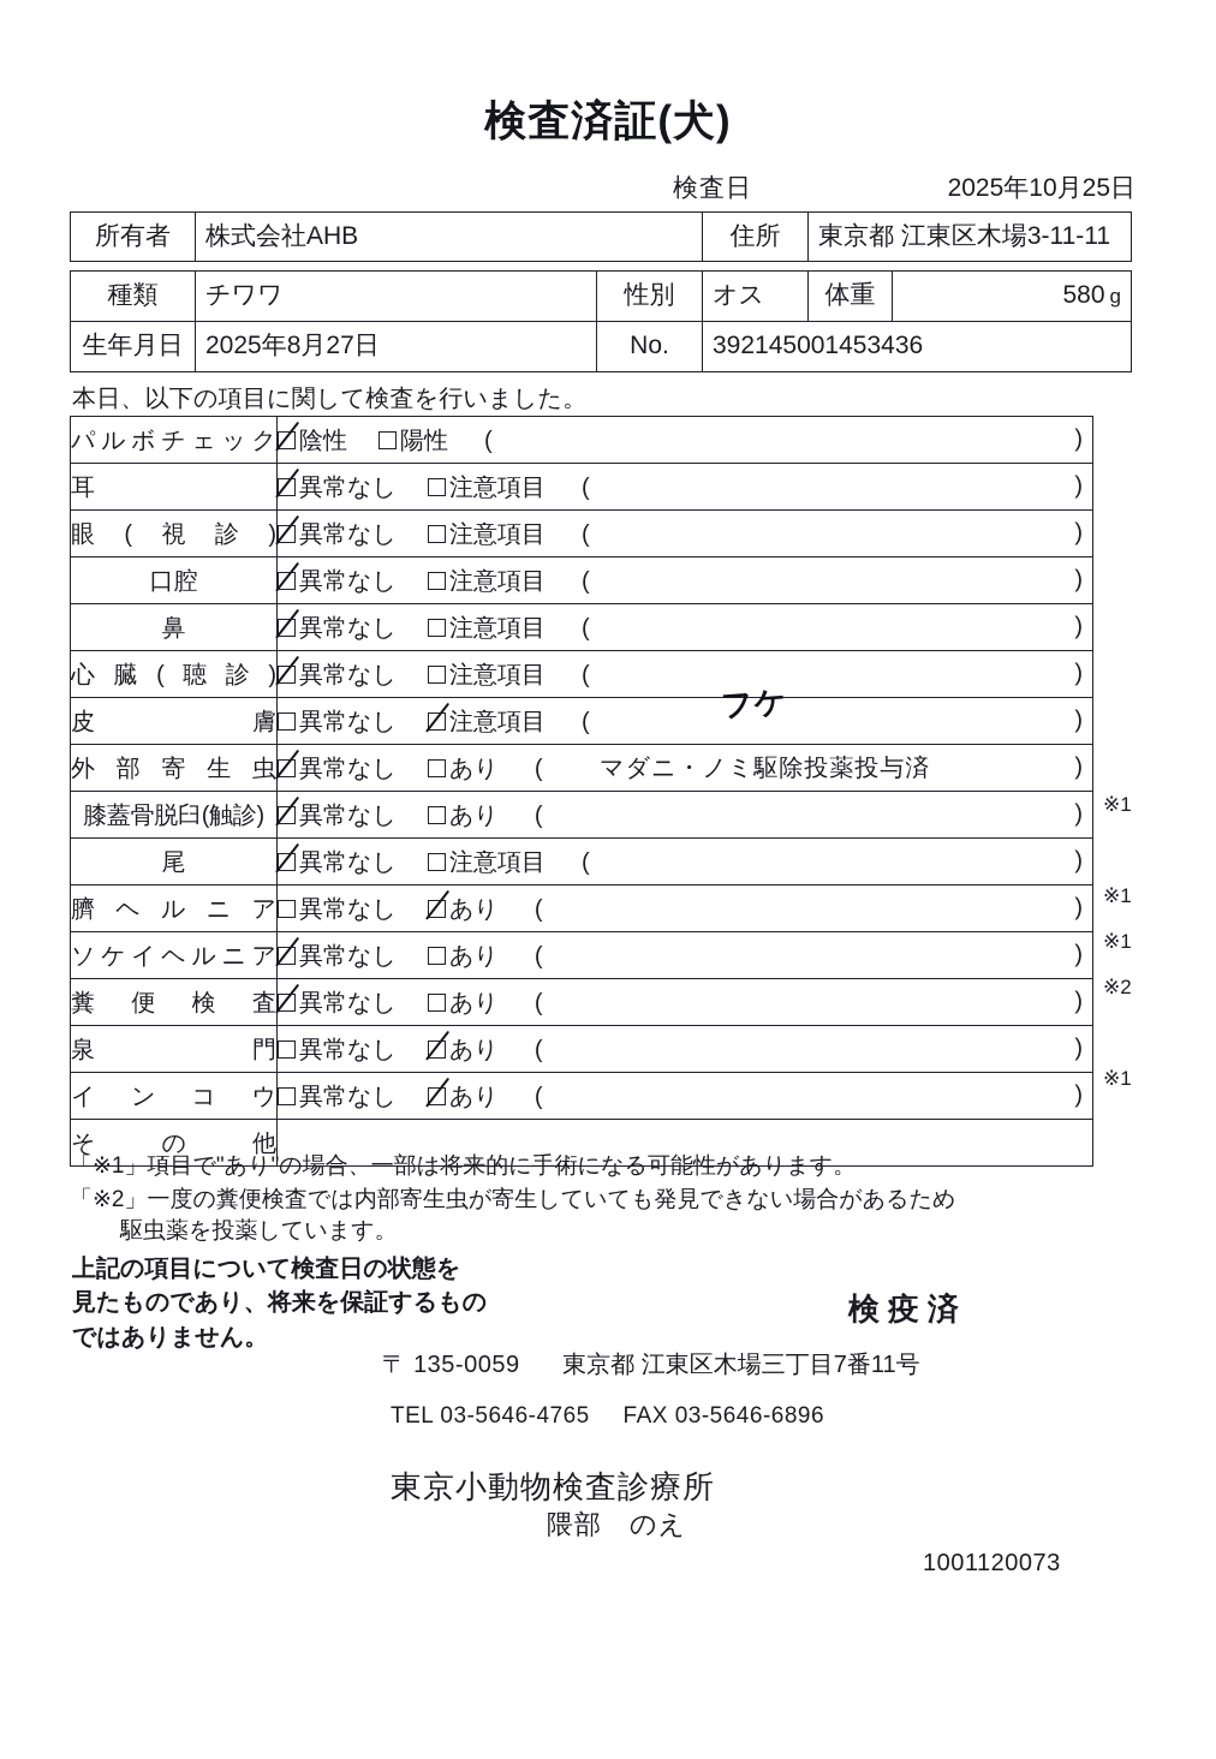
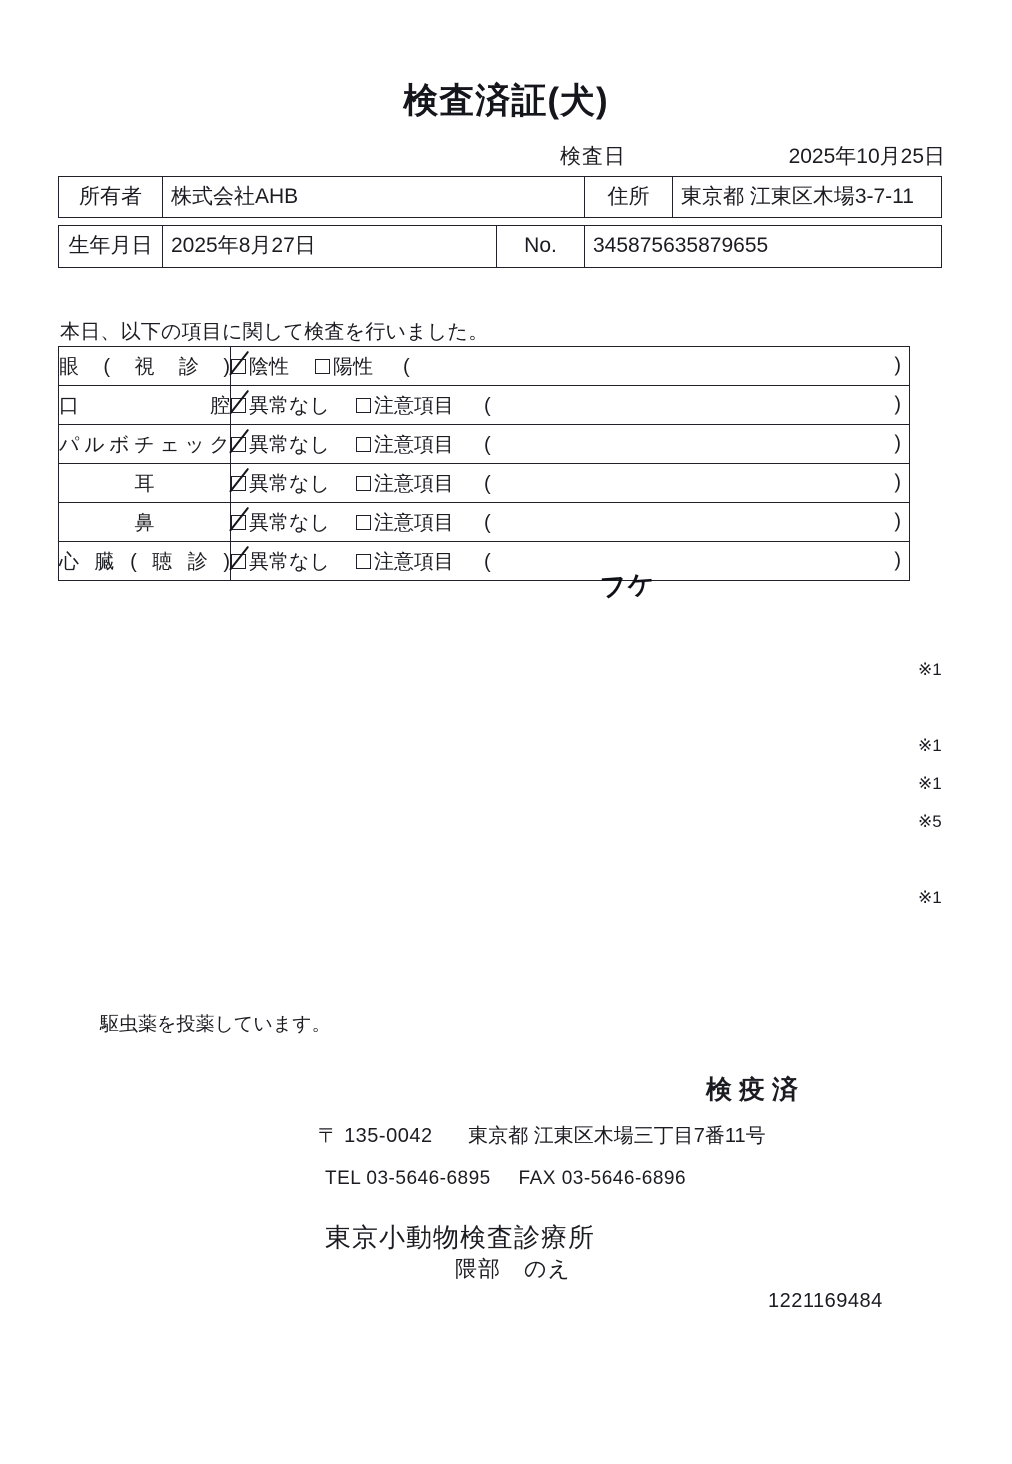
  検査済証(犬)
  検査日
  2025年10月25日
- 所有者	株式会社AHB	住所	東京都 江東区木場3-11-11
+ 所有者	株式会社AHB	住所	東京都 江東区木場3-7-11
- 種類	チワワ	性別	オス	体重	580 g
- 生年月日	2025年8月27日	No.	392145001453436
+ 生年月日	2025年8月27日	No.	345875635879655
  本日、以下の項目に関して検査を行いました。
- パルボチェック	陰性 陽性 ( )
+ 眼(視診)	陰性 陽性 ( )
- 耳	異常なし 注意項目 ( )
+ 口腔	異常なし 注意項目 ( )
- 眼(視診)	異常なし 注意項目 ( )
+ パルボチェック	異常なし 注意項目 ( )
- 口腔	異常なし 注意項目 ( )
+ 耳	異常なし 注意項目 ( )
  鼻	異常なし 注意項目 ( )
  心臓(聴診)	異常なし 注意項目 ( )
- 皮膚	異常なし 注意項目 ( )
- 外部寄生虫	異常なし あり ( マダニ・ノミ駆除投薬投与済 )
- 膝蓋骨脱臼(触診)	異常なし あり ( )
- 尾	異常なし 注意項目 ( )
- 臍ヘルニア	異常なし あり ( )
- ソケイヘルニア	異常なし あり ( )
- 糞便検査	異常なし あり ( )
- 泉門	異常なし あり ( )
- インコウ	異常なし あり ( )
- その他
  ※1
  ※1
  ※1
- ※2
+ ※5
  ※1
- 「※1」項目で"あり"の場合、一部は将来的に手術になる可能性があります。
- 「※2」一度の糞便検査では内部寄生虫が寄生していても発見できない場合があるため
  駆虫薬を投薬しています。
- 上記の項目について検査日の状態を
- 見たものであり、将来を保証するもの
- ではありません。
  検疫済
- 〒 135-0059 東京都 江東区木場三丁目7番11号
+ 〒 135-0042 東京都 江東区木場三丁目7番11号
- TEL 03-5646-4765 FAX 03-5646-6896
+ TEL 03-5646-6895 FAX 03-5646-6896
  東京小動物検査診療所
  隈部 のえ
- 1001120073
+ 1221169484
